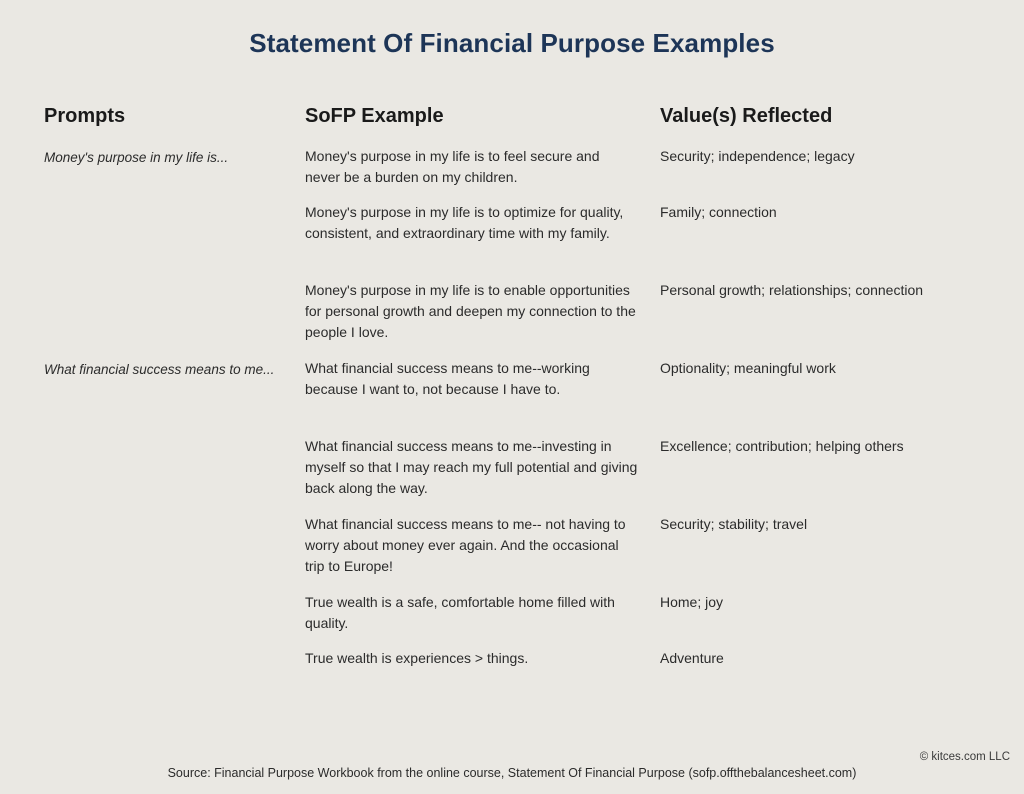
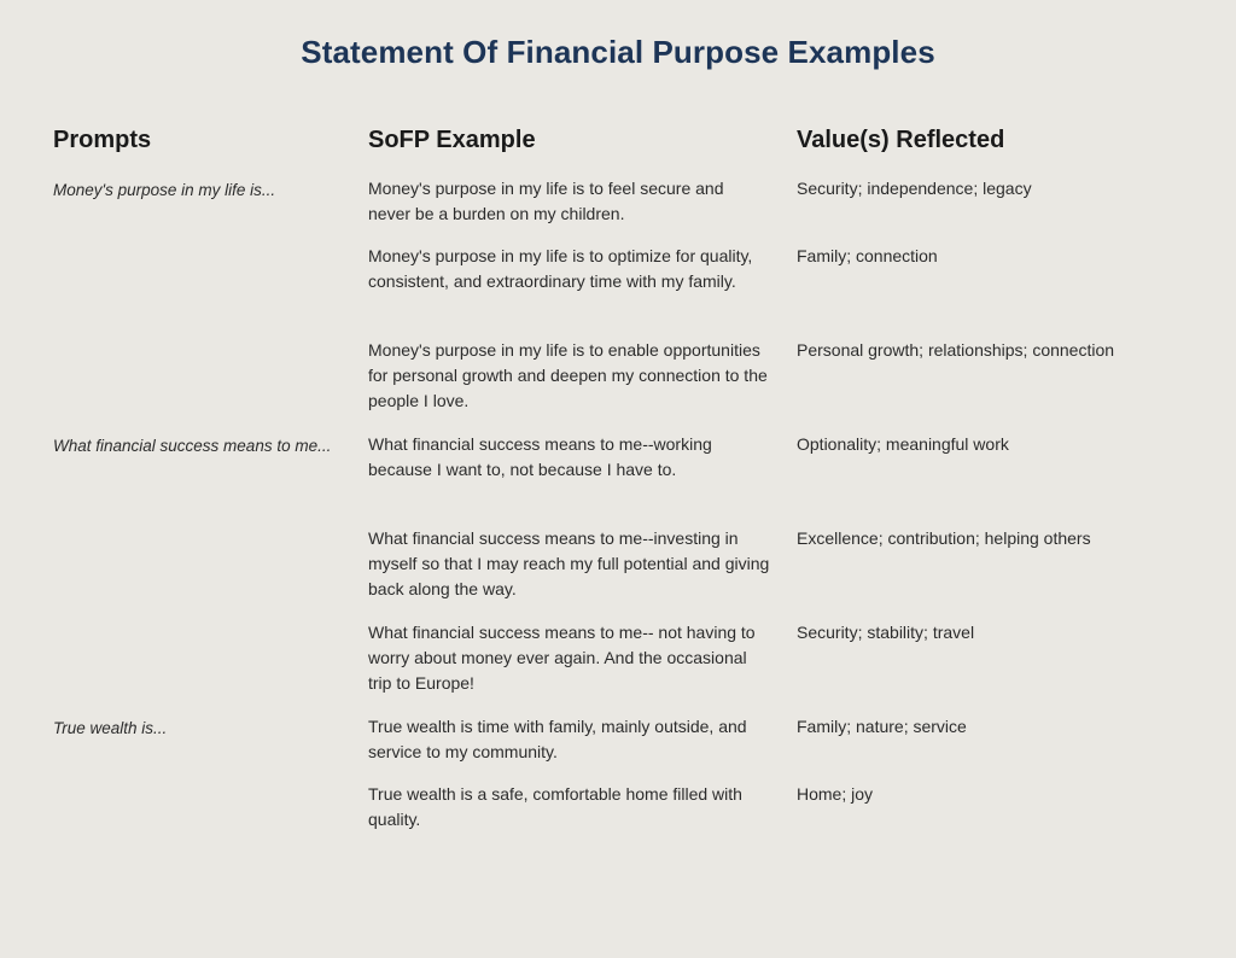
  Statement Of Financial Purpose Examples
  Prompts
  SoFP Example
  Value(s) Reflected
  Money's purpose in my life is...
  Money's purpose in my life is to feel secure and never be a burden on my children.
  Security; independence; legacy
  Money's purpose in my life is to optimize for quality, consistent, and extraordinary time with my family.
  Family; connection
  Money's purpose in my life is to enable opportunities for personal growth and deepen my connection to the people I love.
  Personal growth; relationships; connection
  What financial success means to me...
  What financial success means to me--working because I want to, not because I have to.
  Optionality; meaningful work
  What financial success means to me--investing in myself so that I may reach my full potential and giving back along the way.
  Excellence; contribution; helping others
  What financial success means to me-- not having to worry about money ever again. And the occasional trip to Europe!
  Security; stability; travel
+ True wealth is...
+ True wealth is time with family, mainly outside, and service to my community.
+ Family; nature; service
  True wealth is a safe, comfortable home filled with quality.
  Home; joy
- True wealth is experiences > things.
- Adventure
- © kitces.com LLC
- Source: Financial Purpose Workbook from the online course, Statement Of Financial Purpose (sofp.offthebalancesheet.com)
